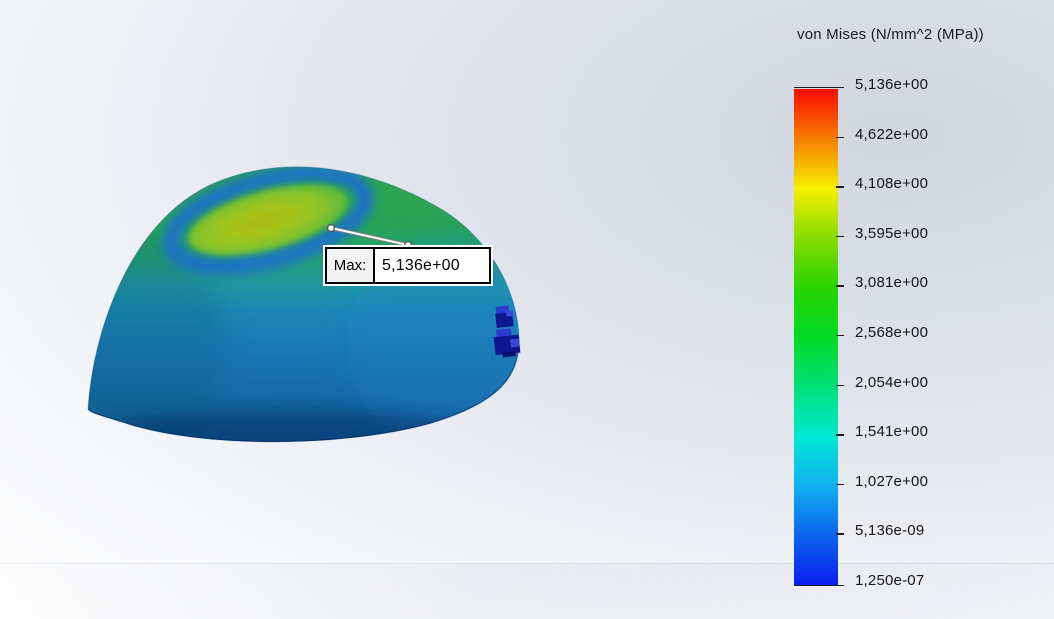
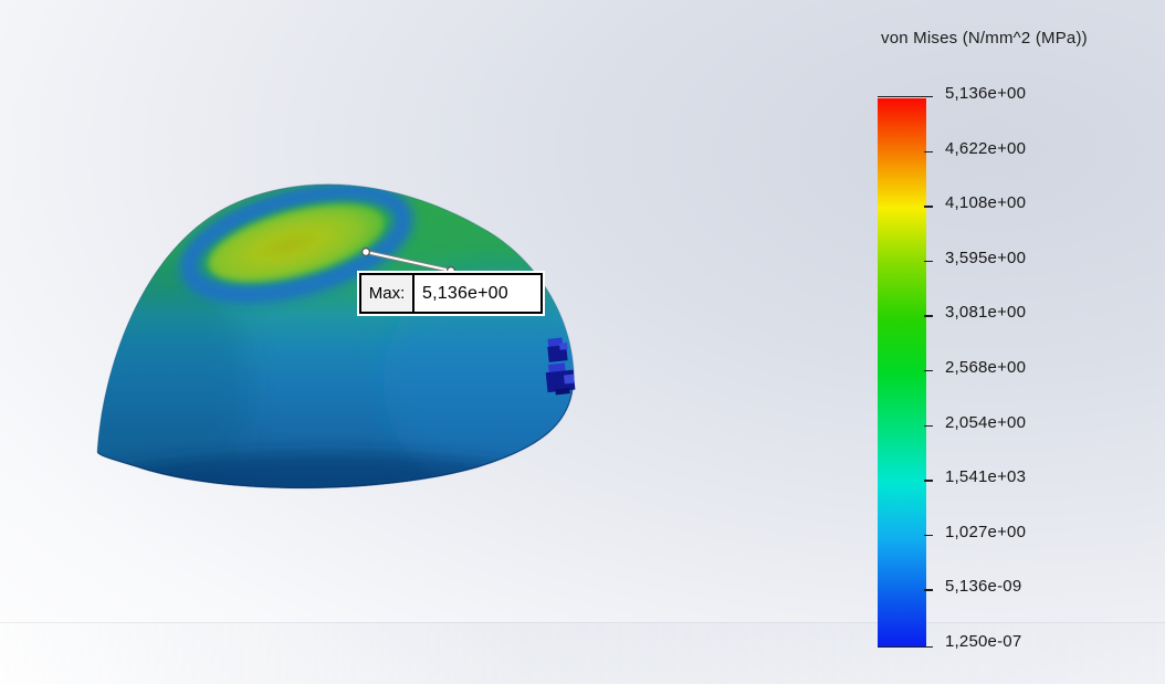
  Max:
  5,136e+00
  von Mises (N/mm^2 (MPa))
  5,136e+00
  4,622e+00
  4,108e+00
  3,595e+00
  3,081e+00
  2,568e+00
  2,054e+00
- 1,541e+00
+ 1,541e+03
  1,027e+00
  5,136e-09
  1,250e-07
